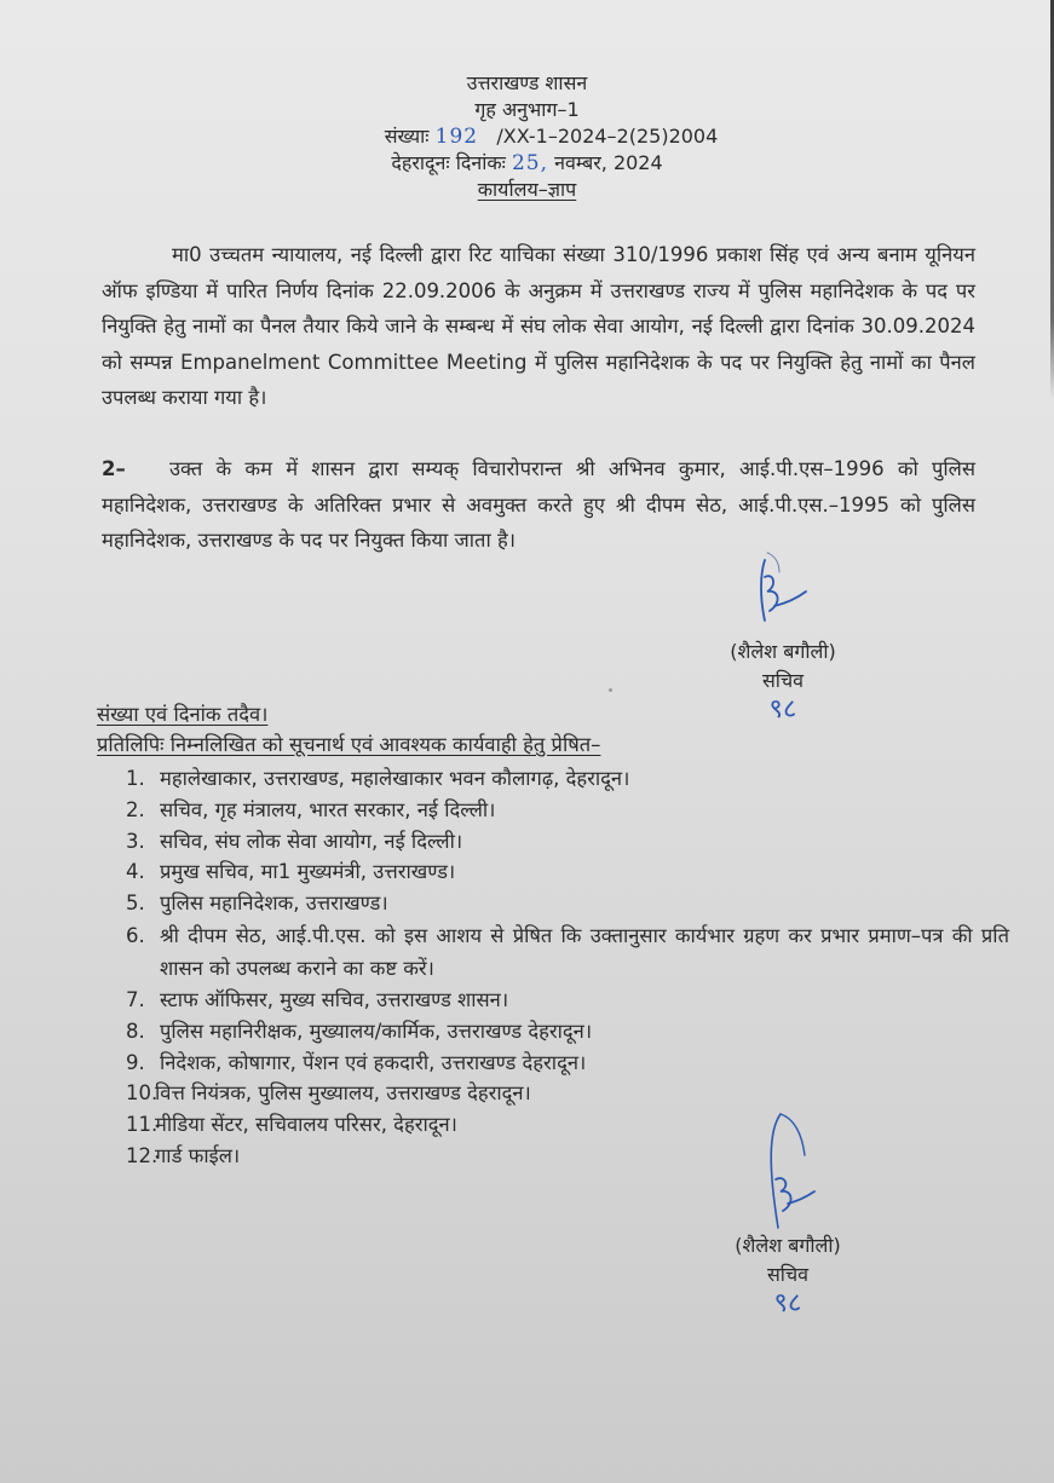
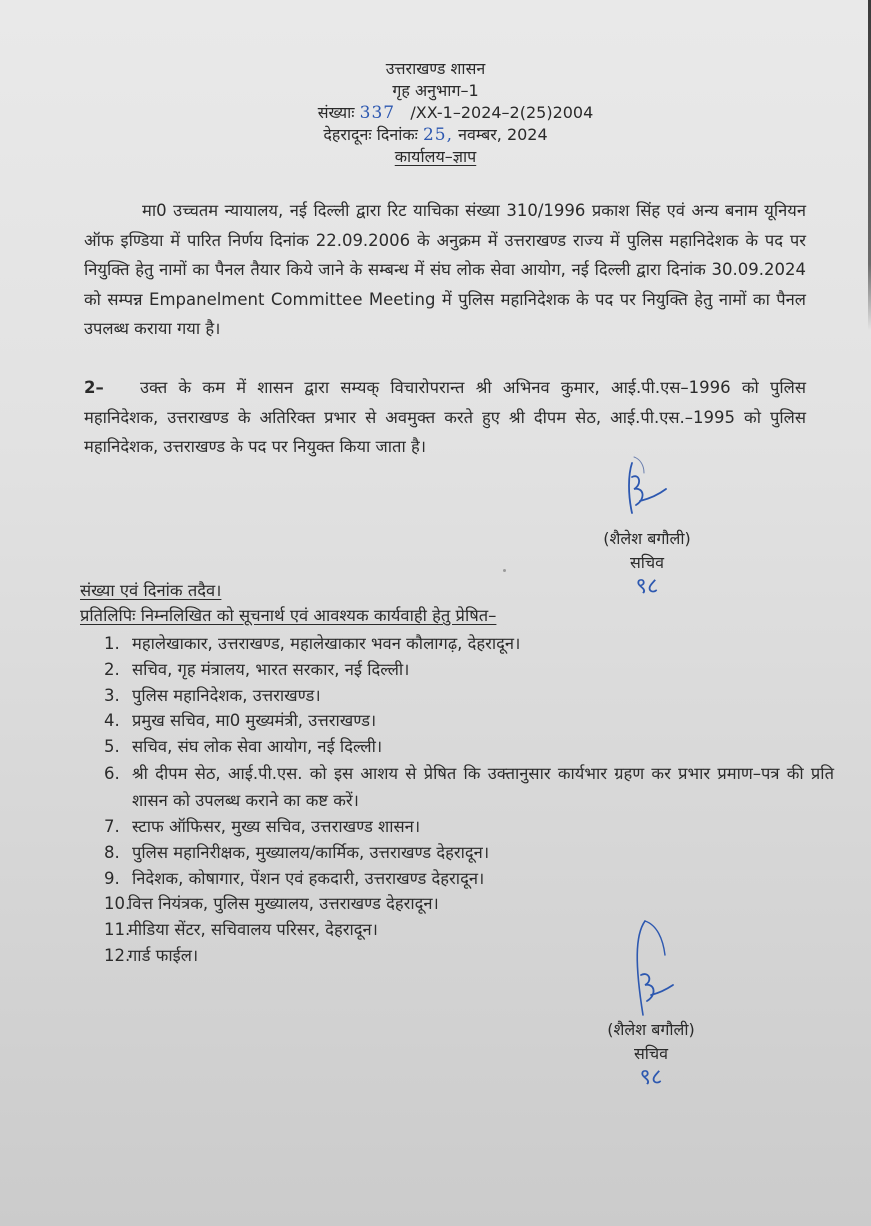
  उत्तराखण्ड शासन
  गृह अनुभाग–1
- संख्याः 192 /XX-1–2024–2(25)2004
+ संख्याः 337 /XX-1–2024–2(25)2004
  देहरादूनः दिनांकः 25, नवम्बर, 2024
  कार्यालय–ज्ञाप
  मा0 उच्चतम न्यायालय, नई दिल्ली द्वारा रिट याचिका संख्या 310/1996 प्रकाश सिंह एवं अन्य बनाम यूनियन ऑफ इण्डिया में पारित निर्णय दिनांक 22.09.2006 के अनुक्रम में उत्तराखण्ड राज्य में पुलिस महानिदेशक के पद पर नियुक्ति हेतु नामों का पैनल तैयार किये जाने के सम्बन्ध में संघ लोक सेवा आयोग, नई दिल्ली द्वारा दिनांक 30.09.2024 को सम्पन्न Empanelment Committee Meeting में पुलिस महानिदेशक के पद पर नियुक्ति हेतु नामों का पैनल उपलब्ध कराया गया है।
  2– उक्त के कम में शासन द्वारा सम्यक् विचारोपरान्त श्री अभिनव कुमार, आई.पी.एस–1996 को पुलिस महानिदेशक, उत्तराखण्ड के अतिरिक्त प्रभार से अवमुक्त करते हुए श्री दीपम सेठ, आई.पी.एस.–1995 को पुलिस महानिदेशक, उत्तराखण्ड के पद पर नियुक्त किया जाता है।
  (शैलेश बगौली)
  सचिव
  ९८
  संख्या एवं दिनांक तदैव।
  प्रतिलिपिः निम्नलिखित को सूचनार्थ एवं आवश्यक कार्यवाही हेतु प्रेषित–
  1.
  महालेखाकार, उत्तराखण्ड, महालेखाकार भवन कौलागढ़, देहरादून।
  2.
  सचिव, गृह मंत्रालय, भारत सरकार, नई दिल्ली।
  3.
- सचिव, संघ लोक सेवा आयोग, नई दिल्ली।
+ पुलिस महानिदेशक, उत्तराखण्ड।
  4.
- प्रमुख सचिव, मा1 मुख्यमंत्री, उत्तराखण्ड।
+ प्रमुख सचिव, मा0 मुख्यमंत्री, उत्तराखण्ड।
  5.
- पुलिस महानिदेशक, उत्तराखण्ड।
+ सचिव, संघ लोक सेवा आयोग, नई दिल्ली।
  6.
  श्री दीपम सेठ, आई.पी.एस. को इस आशय से प्रेषित कि उक्तानुसार कार्यभार ग्रहण कर प्रभार प्रमाण–पत्र की प्रति शासन को उपलब्ध कराने का कष्ट करें।
  7.
  स्टाफ ऑफिसर, मुख्य सचिव, उत्तराखण्ड शासन।
  8.
  पुलिस महानिरीक्षक, मुख्यालय/कार्मिक, उत्तराखण्ड देहरादून।
  9.
  निदेशक, कोषागार, पेंशन एवं हकदारी, उत्तराखण्ड देहरादून।
  10.
  वित्त नियंत्रक, पुलिस मुख्यालय, उत्तराखण्ड देहरादून।
  11.
  मीडिया सेंटर, सचिवालय परिसर, देहरादून।
  12.
  गार्ड फाईल।
  (शैलेश बगौली)
  सचिव
  ९८
